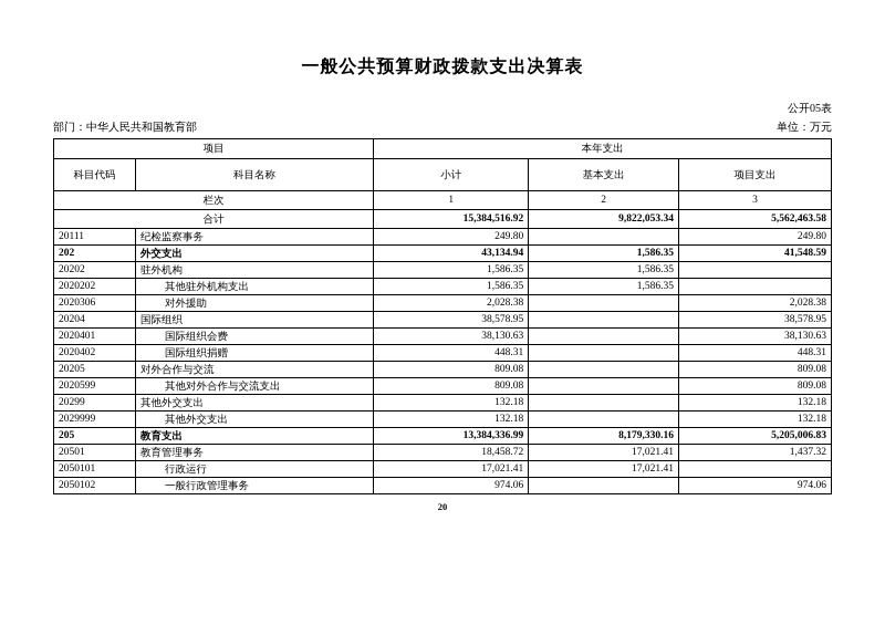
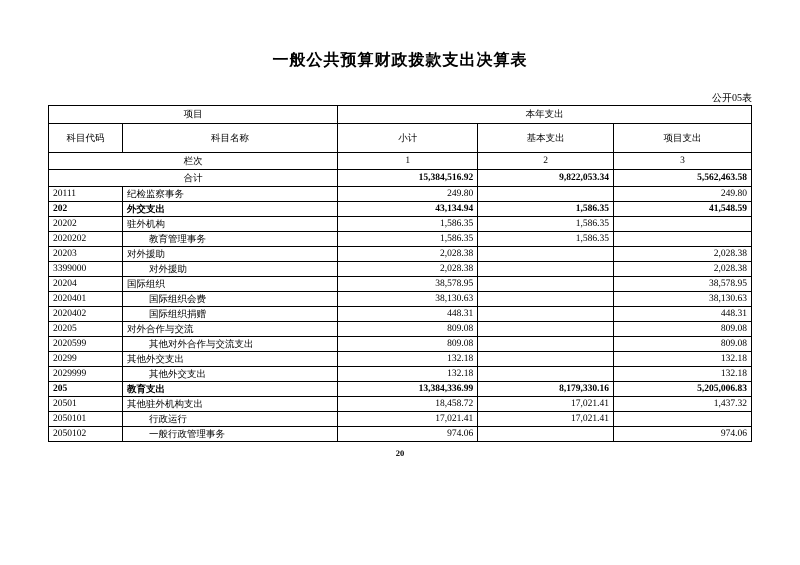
  一般公共预算财政拨款支出决算表
  公开05表
- 部门：中华人民共和国教育部
- 单位：万元
  项目	本年支出
  科目代码	科目名称	小计	基本支出	项目支出
  栏次	1	2	3
  合计	15,384,516.92	9,822,053.34	5,562,463.58
  20111	纪检监察事务	249.80		249.80
  202	外交支出	43,134.94	1,586.35	41,548.59
  20202	驻外机构	1,586.35	1,586.35
- 2020202	其他驻外机构支出	1,586.35	1,586.35
+ 2020202	教育管理事务	1,586.35	1,586.35
+ 20203	对外援助	2,028.38		2,028.38
- 2020306	对外援助	2,028.38		2,028.38
+ 3399000	对外援助	2,028.38		2,028.38
  20204	国际组织	38,578.95		38,578.95
  2020401	国际组织会费	38,130.63		38,130.63
  2020402	国际组织捐赠	448.31		448.31
  20205	对外合作与交流	809.08		809.08
  2020599	其他对外合作与交流支出	809.08		809.08
  20299	其他外交支出	132.18		132.18
  2029999	其他外交支出	132.18		132.18
  205	教育支出	13,384,336.99	8,179,330.16	5,205,006.83
- 20501	教育管理事务	18,458.72	17,021.41	1,437.32
+ 20501	其他驻外机构支出	18,458.72	17,021.41	1,437.32
  2050101	行政运行	17,021.41	17,021.41
  2050102	一般行政管理事务	974.06		974.06
  20
